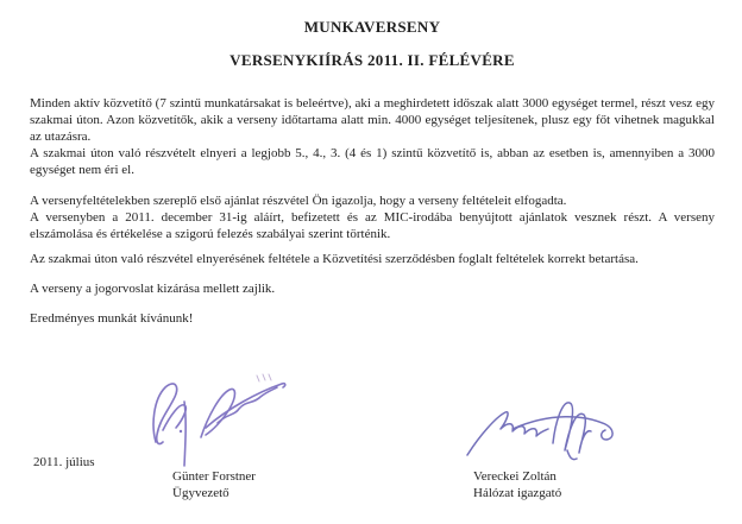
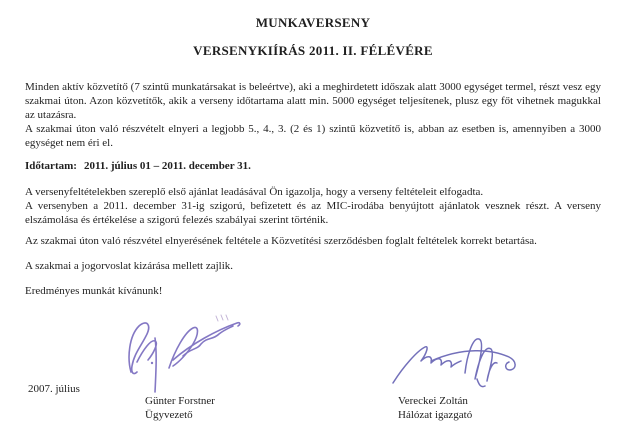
  MUNKAVERSENY
  VERSENYKIÍRÁS 2011. II. FÉLÉVÉRE
- Minden aktív közvetítő (7 szintű munkatársakat is beleértve), aki a meghirdetett időszak alatt 3000 egységet termel, részt vesz egy szakmai úton. Azon közvetítők, akik a verseny időtartama alatt min. 4000 egységet teljesítenek, plusz egy főt vihetnek magukkal az utazásra.
+ Minden aktív közvetítő (7 szintű munkatársakat is beleértve), aki a meghirdetett időszak alatt 3000 egységet termel, részt vesz egy szakmai úton. Azon közvetítők, akik a verseny időtartama alatt min. 5000 egységet teljesítenek, plusz egy főt vihetnek magukkal az utazásra.
- A szakmai úton való részvételt elnyeri a legjobb 5., 4., 3. (4 és 1) szintű közvetítő is, abban az esetben is, amennyiben a 3000 egységet nem éri el.
+ A szakmai úton való részvételt elnyeri a legjobb 5., 4., 3. (2 és 1) szintű közvetítő is, abban az esetben is, amennyiben a 3000 egységet nem éri el.
+ Időtartam: 2011. július 01 – 2011. december 31.
- A versenyfeltételekben szereplő első ajánlat részvétel Ön igazolja, hogy a verseny feltételeit elfogadta.
+ A versenyfeltételekben szereplő első ajánlat leadásával Ön igazolja, hogy a verseny feltételeit elfogadta.
- A versenyben a 2011. december 31-ig aláírt, befizetett és az MIC-irodába benyújtott ajánlatok vesznek részt. A verseny elszámolása és értékelése a szigorú felezés szabályai szerint történik.
+ A versenyben a 2011. december 31-ig szigorú, befizetett és az MIC-irodába benyújtott ajánlatok vesznek részt. A verseny elszámolása és értékelése a szigorú felezés szabályai szerint történik.
  Az szakmai úton való részvétel elnyerésének feltétele a Közvetítési szerződésben foglalt feltételek korrekt betartása.
- A verseny a jogorvoslat kizárása mellett zajlik.
+ A szakmai a jogorvoslat kizárása mellett zajlik.
  Eredményes munkát kívánunk!
- 2011. július
+ 2007. július
  Günter Forstner
  Ügyvezető
  Vereckei Zoltán
  Hálózat igazgató
